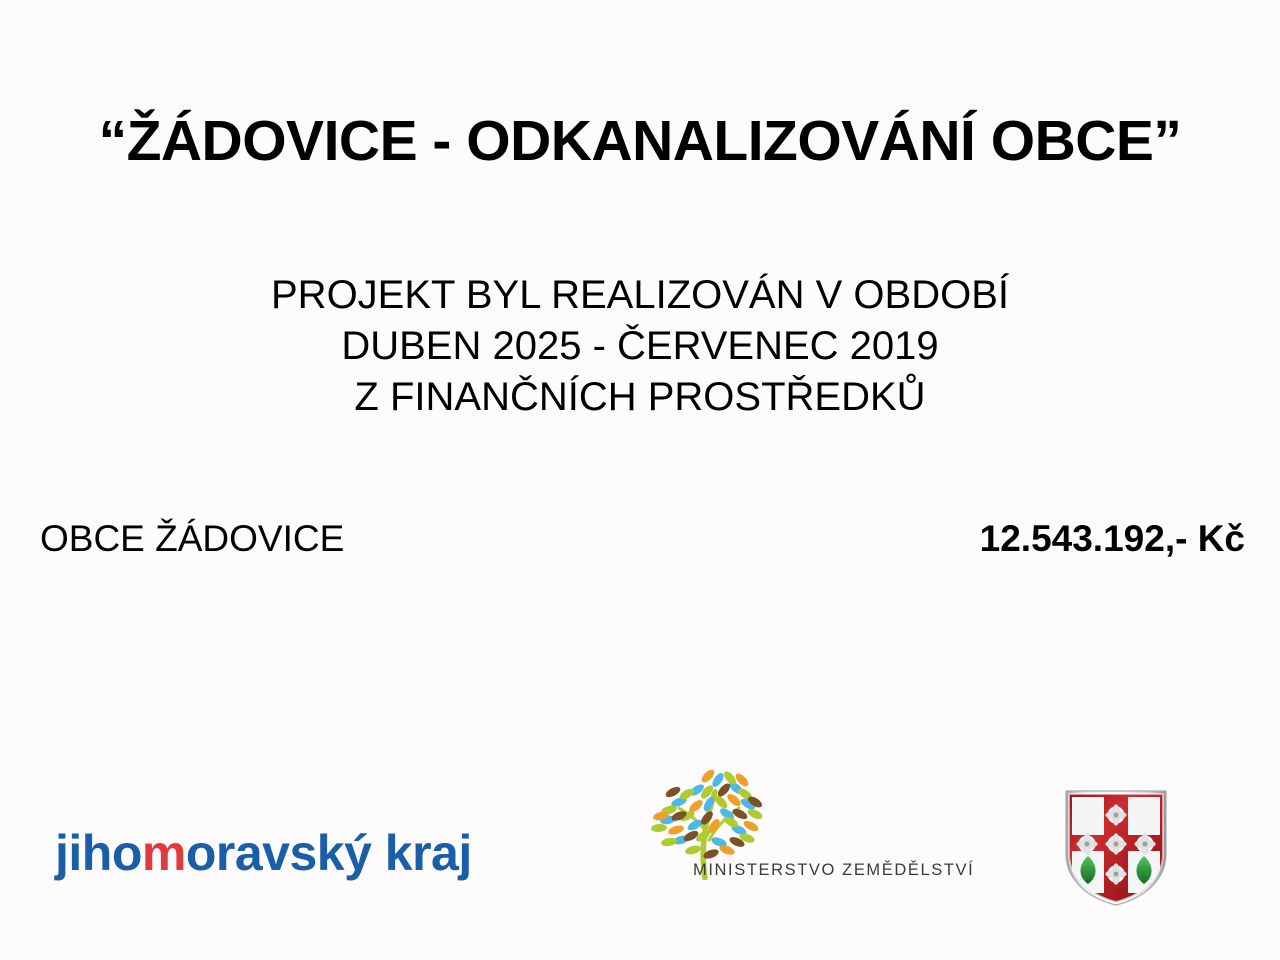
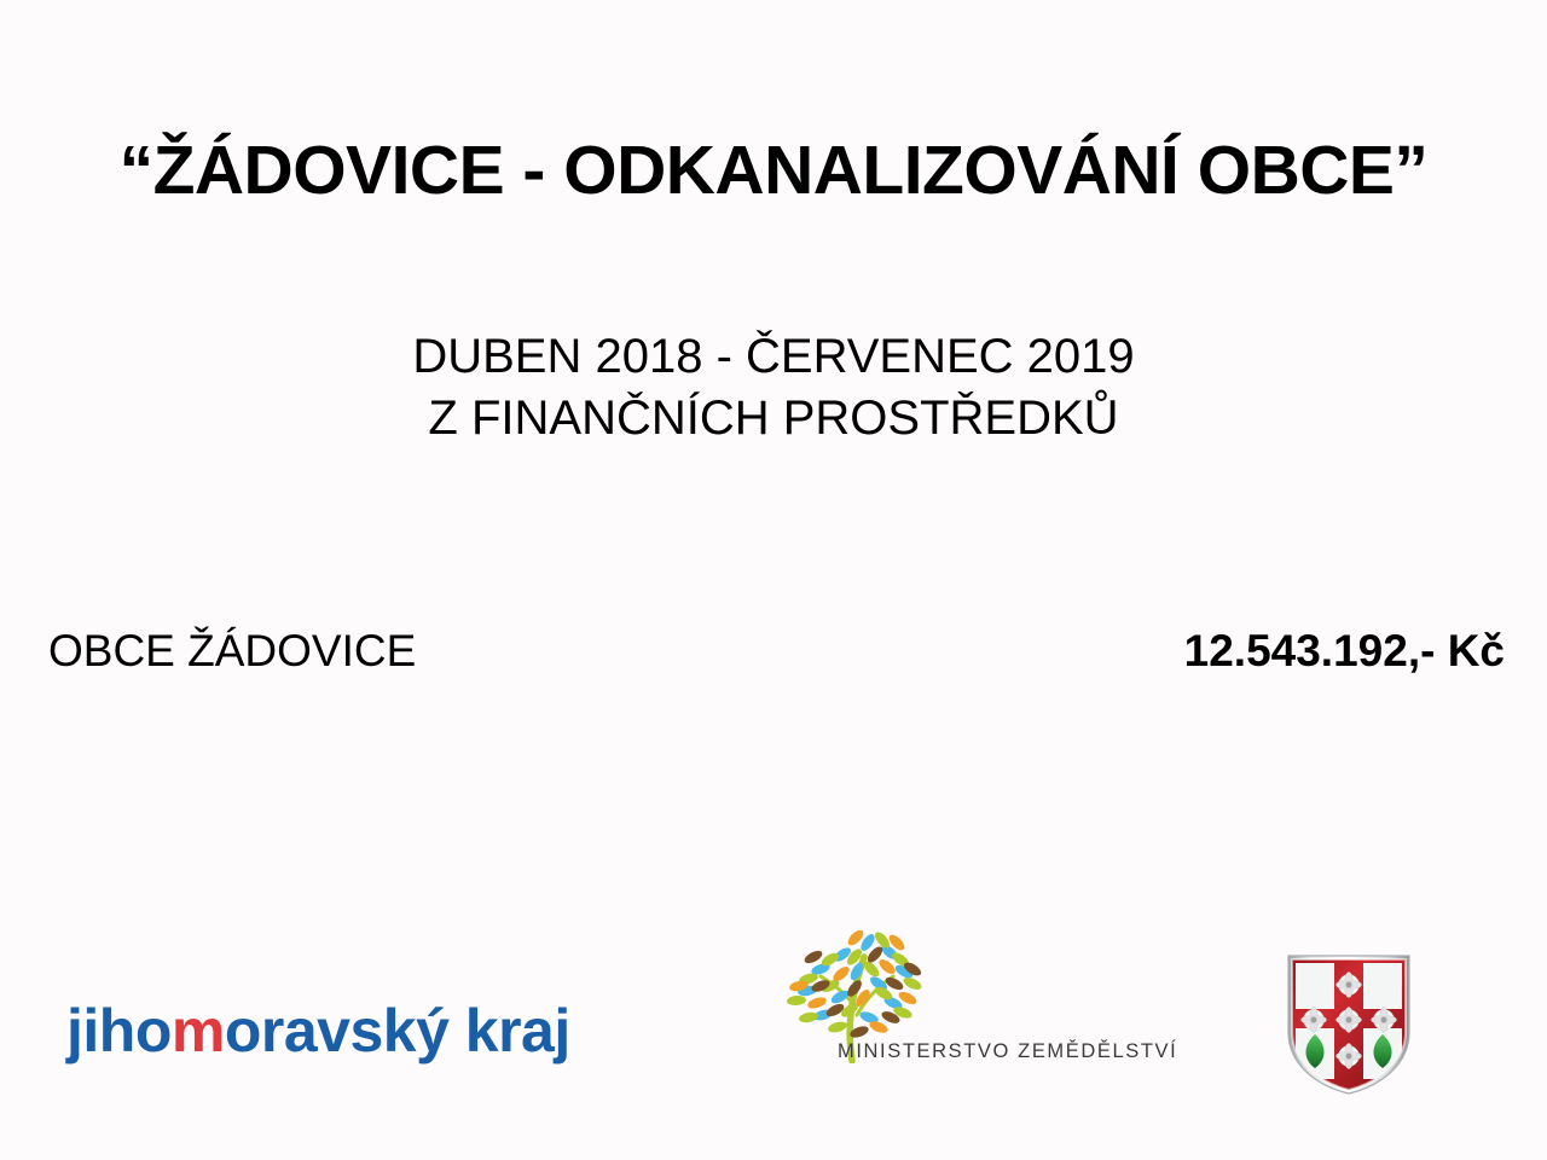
  “ŽÁDOVICE - ODKANALIZOVÁNÍ OBCE”
- PROJEKT BYL REALIZOVÁN V OBDOBÍ
- DUBEN 2025 - ČERVENEC 2019
+ DUBEN 2018 - ČERVENEC 2019
  Z FINANČNÍCH PROSTŘEDKŮ
  OBCE ŽÁDOVICE
  12.543.192,- Kč
  jihomoravský kraj
  MINISTERSTVO ZEMĚDĚLSTVÍ
